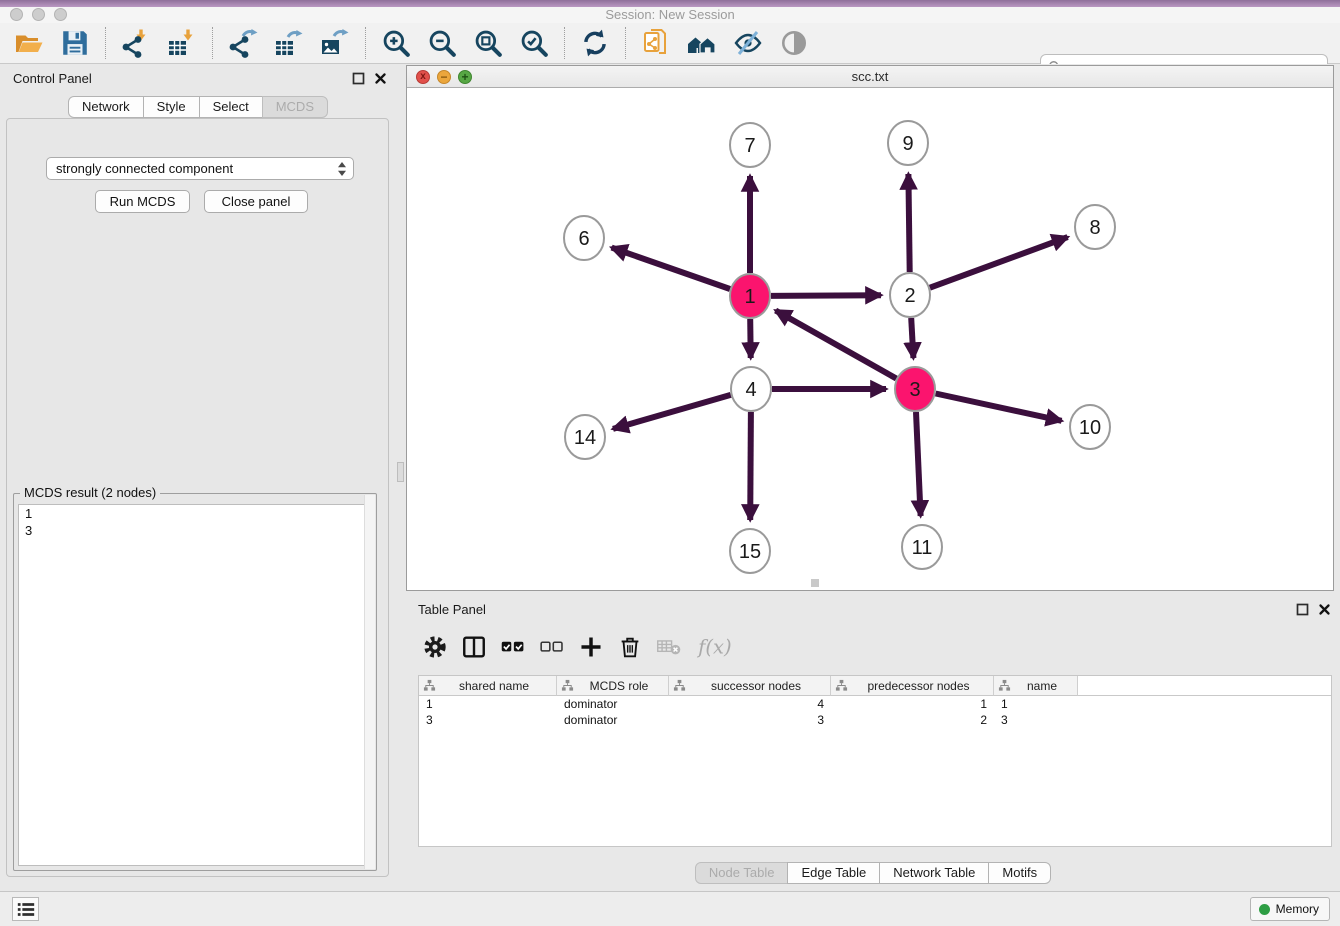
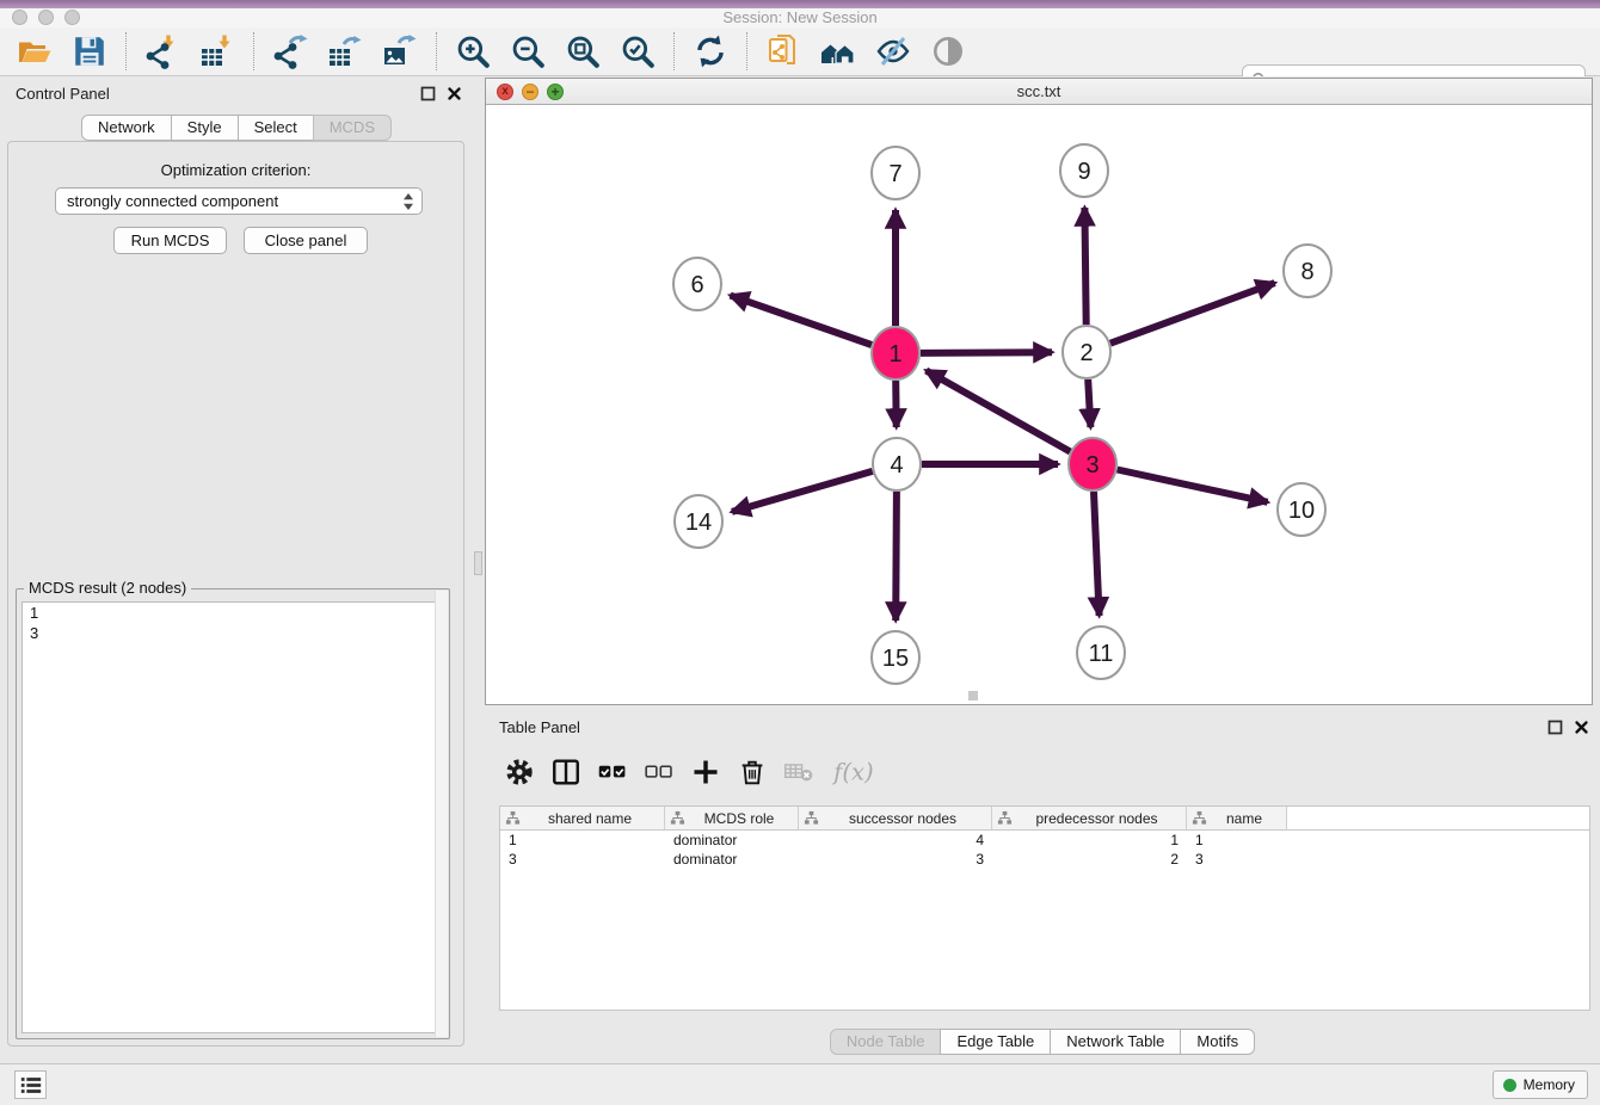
  Session: New Session
  Control Panel
  Network
  Style
  Select
  MCDS
+ Optimization criterion:
  strongly connected component
  Run MCDS
  Close panel
  MCDS result (2 nodes)
  1
  3
  scc.txt
  x
  −
  +
  1
  2
  3
  4
  6
  7
  8
  9
  10
  11
  14
  15
  Table Panel
  f(x)
  shared name
  MCDS role
  successor nodes
  predecessor nodes
  name
  1
  dominator
  4
  1
  1
  3
  dominator
  3
  2
  3
  Node Table
  Edge Table
  Network Table
  Motifs
  Memory
